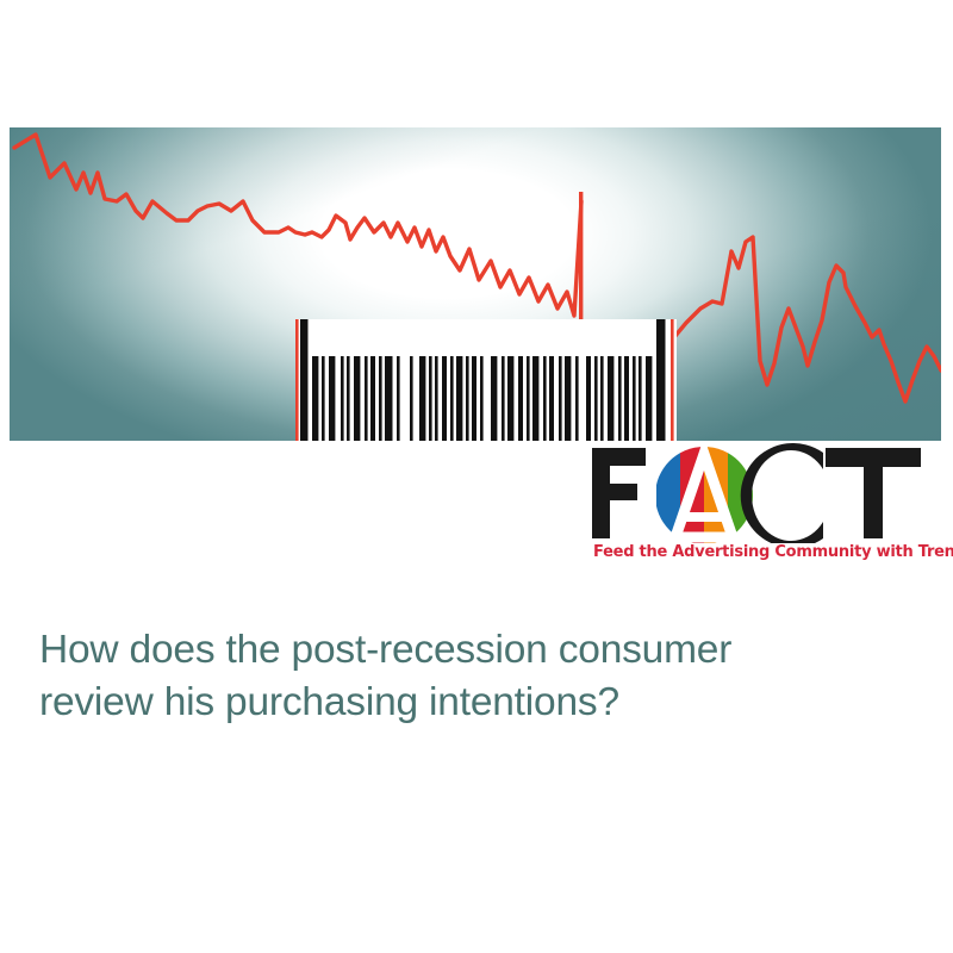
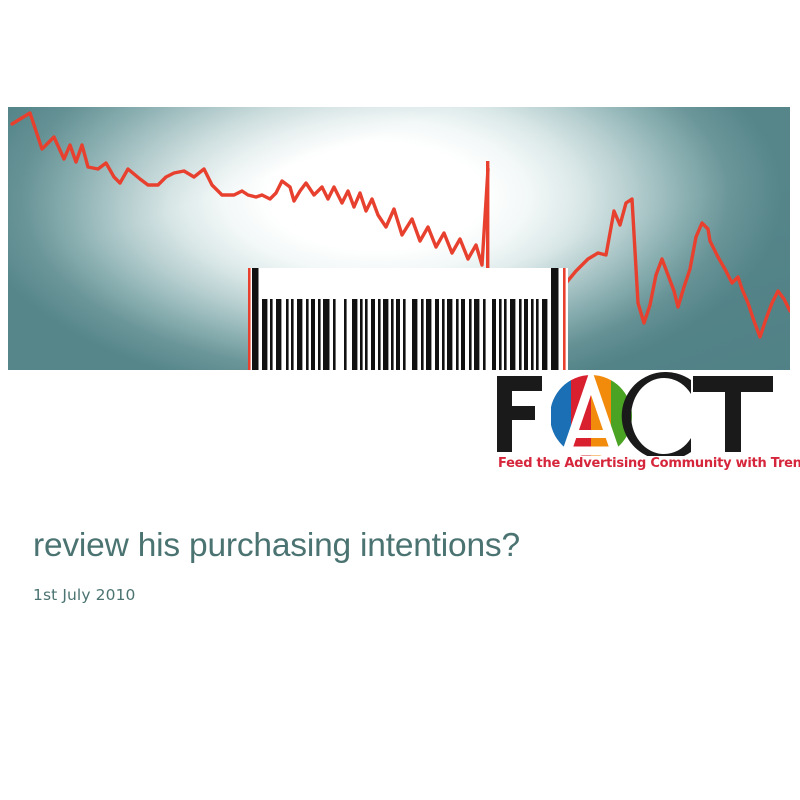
  Feed the Advertising Community with Tren
- How does the post-recession consumer
  review his purchasing intentions?
+ 1st July 2010
